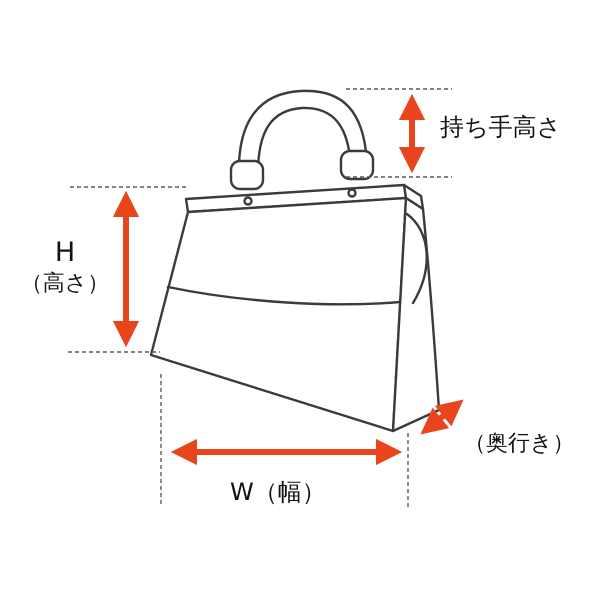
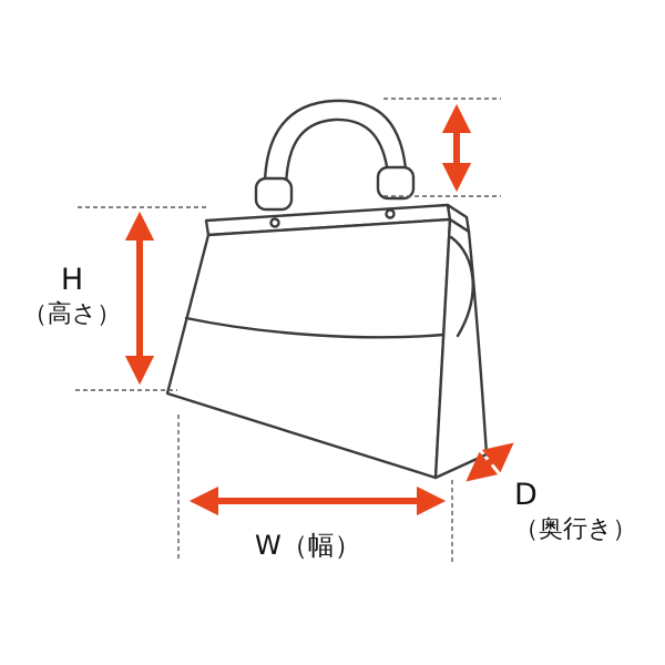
- 持ち手高さ
  H
  （高さ）
  W（幅）
+ D
  （奥行き）
